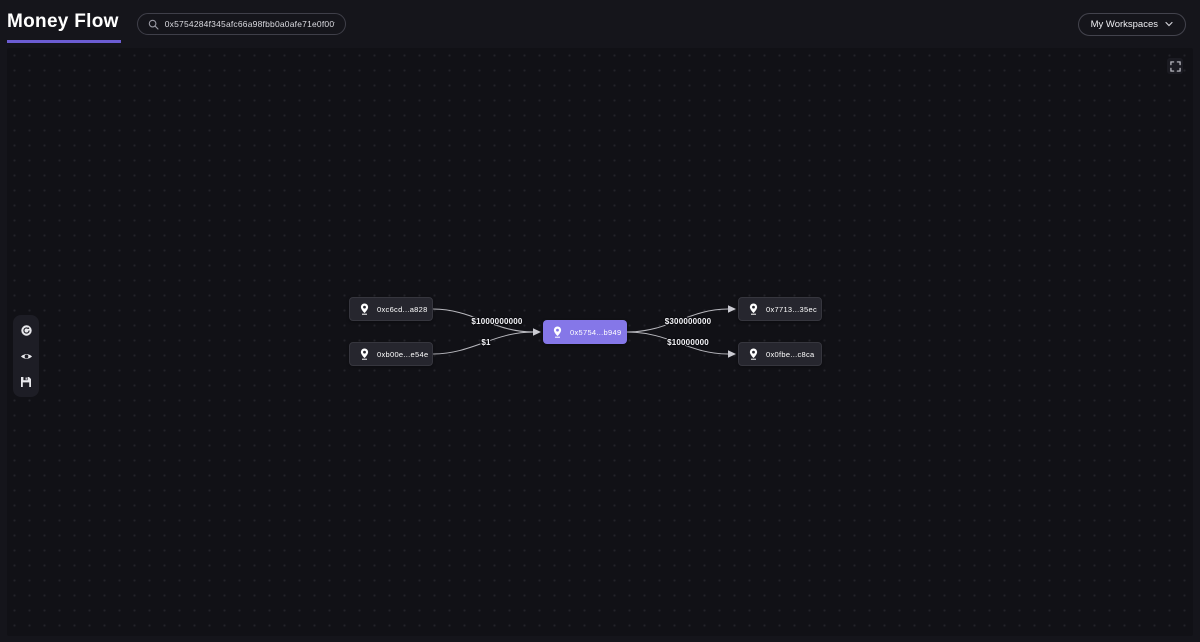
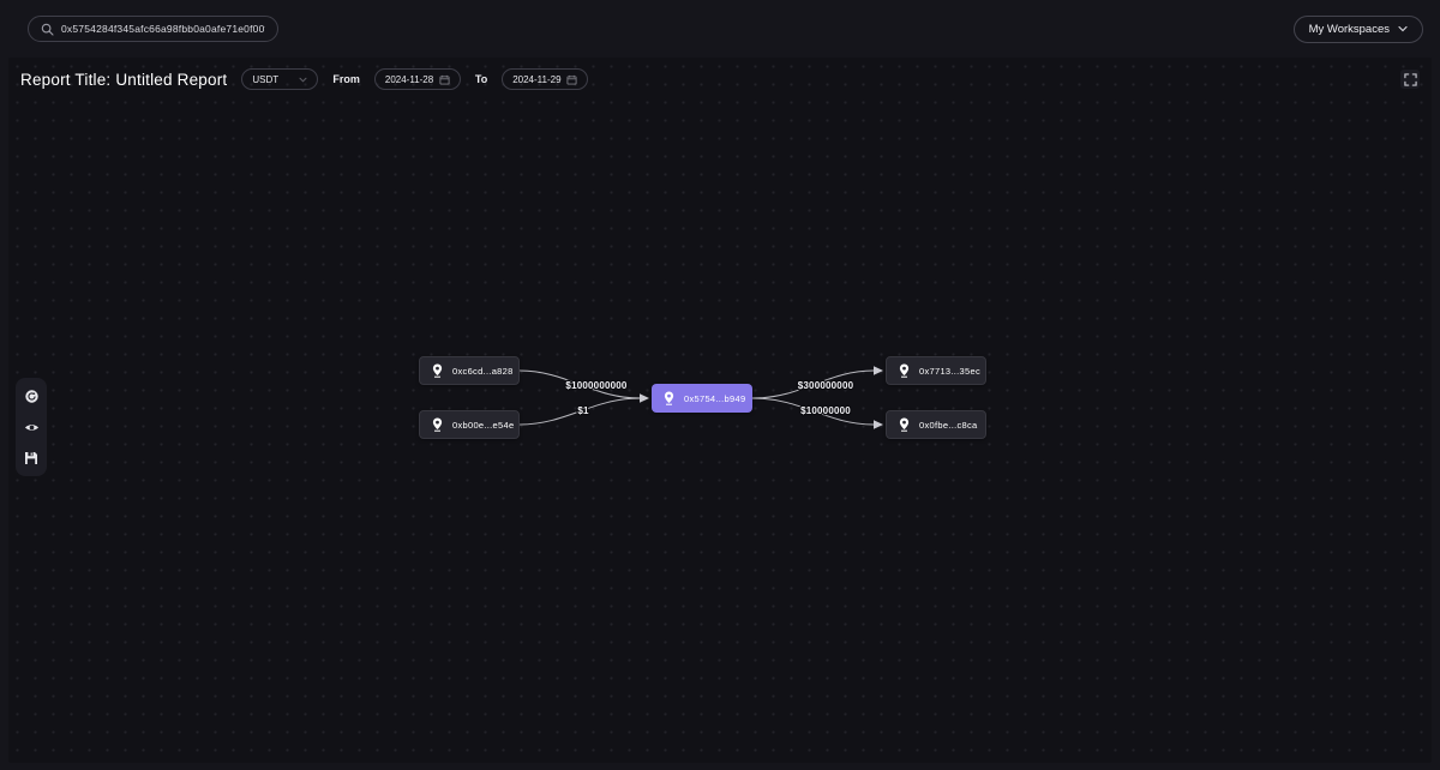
- Money Flow
  0x5754284f345afc66a98fbb0a0afe71e0f00
  My Workspaces
+ Report Title: Untitled Report
+ USDT
+ From
+ 2024-11-28
+ To
+ 2024-11-29
  $1000000000
  $1
  $300000000
  $10000000
  0xc6cd...a828
  0xb00e...e54e
  0x5754...b949
  0x7713...35ec
  0x0fbe...c8ca
